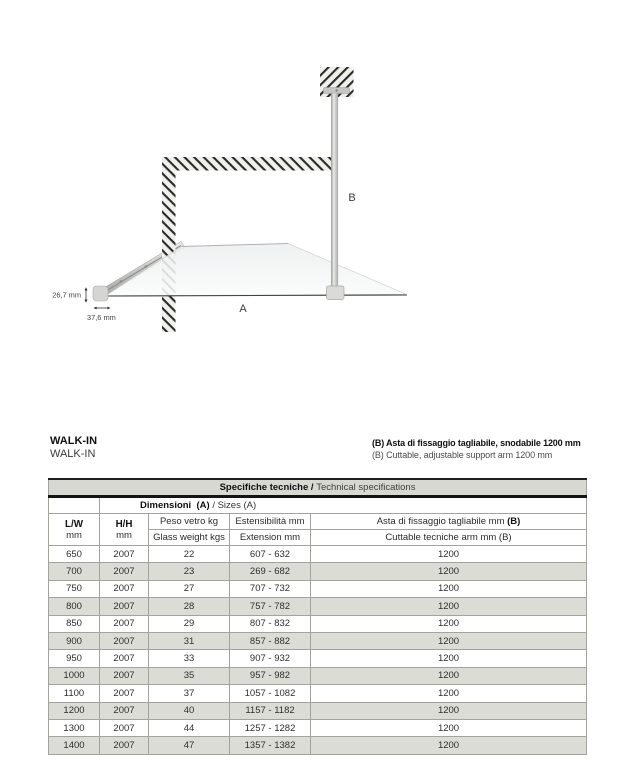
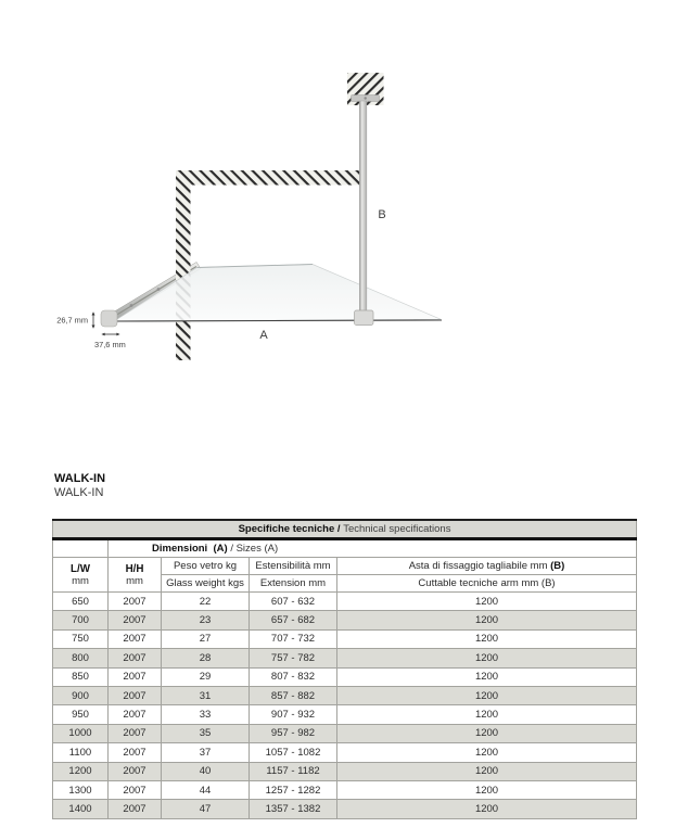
  26,7 mm
  37,6 mm
  A
  B
  WALK-IN
  WALK-IN
- (B) Asta di fissaggio tagliabile, snodabile 1200 mm
- (B) Cuttable, adjustable support arm 1200 mm
  Specifiche tecniche / Technical specifications
  	Dimensioni (A) / Sizes (A)
  L/W mm	H/H mm	Peso vetro kg	Estensibilità mm	Asta di fissaggio tagliabile mm (B)
  Glass weight kgs	Extension mm	Cuttable tecniche arm mm (B)
  650	2007	22	607 - 632	1200
- 700	2007	23	269 - 682	1200
+ 700	2007	23	657 - 682	1200
  750	2007	27	707 - 732	1200
  800	2007	28	757 - 782	1200
  850	2007	29	807 - 832	1200
  900	2007	31	857 - 882	1200
  950	2007	33	907 - 932	1200
  1000	2007	35	957 - 982	1200
  1100	2007	37	1057 - 1082	1200
  1200	2007	40	1157 - 1182	1200
  1300	2007	44	1257 - 1282	1200
  1400	2007	47	1357 - 1382	1200
